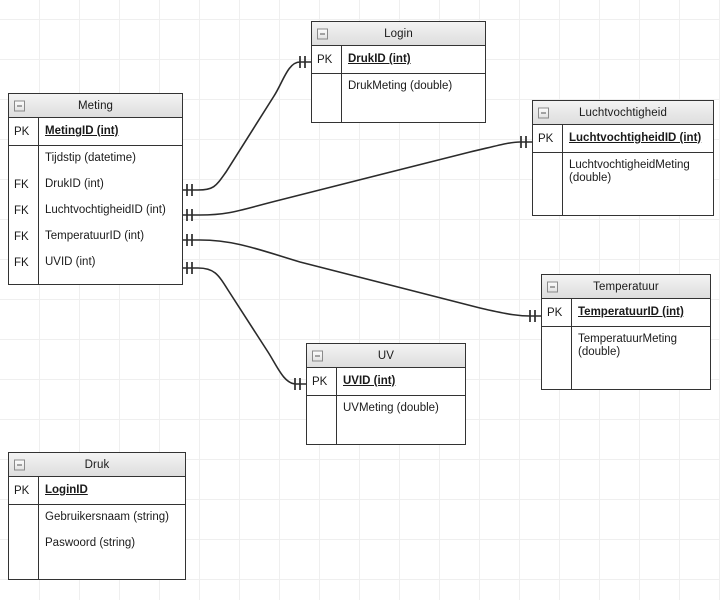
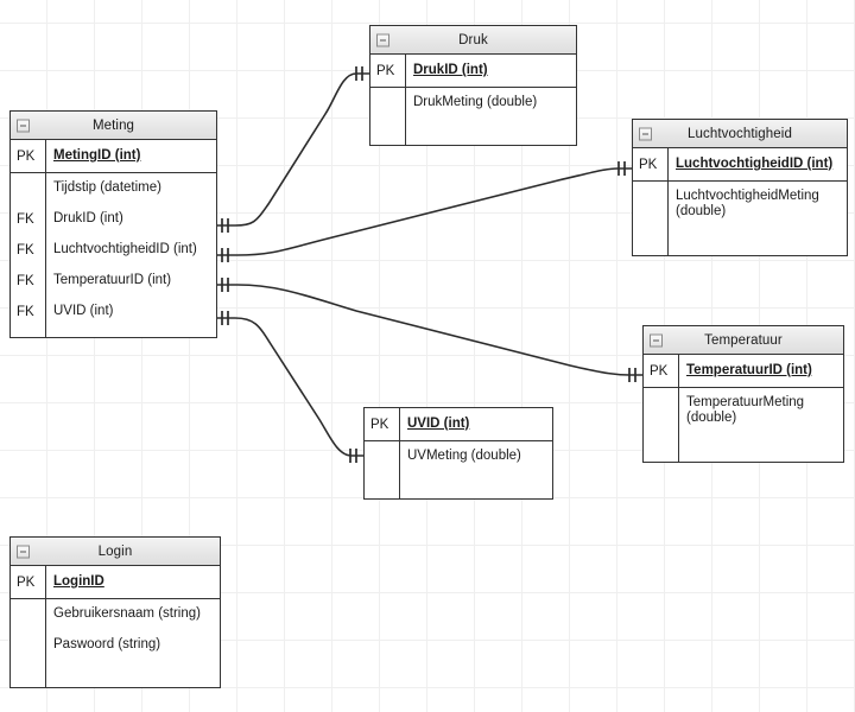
  Meting
  PK
  MetingID (int)
  Tijdstip (datetime)
  FK
  DrukID (int)
  FK
  LuchtvochtigheidID (int)
  FK
  TemperatuurID (int)
  FK
  UVID (int)
- Login
+ Druk
  PK
  DrukID (int)
  DrukMeting (double)
  Luchtvochtigheid
  PK
  LuchtvochtigheidID (int)
  LuchtvochtigheidMeting (double)
  Temperatuur
  PK
  TemperatuurID (int)
  TemperatuurMeting (double)
- UV
  PK
  UVID (int)
  UVMeting (double)
- Druk
+ Login
  PK
  LoginID
  Gebruikersnaam (string)
  Paswoord (string)
